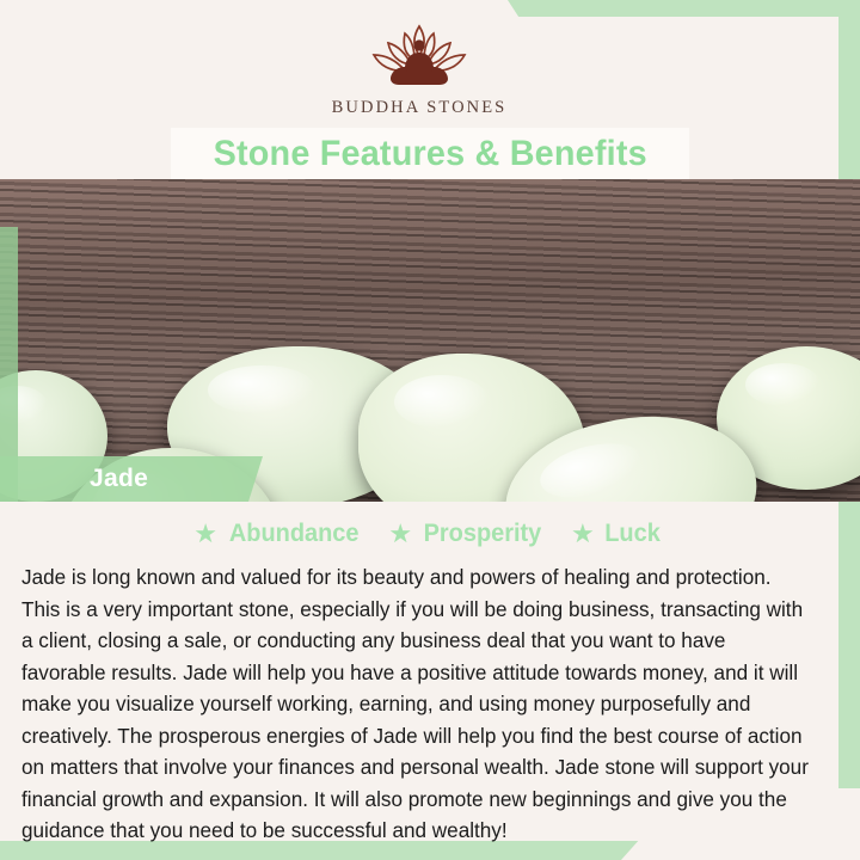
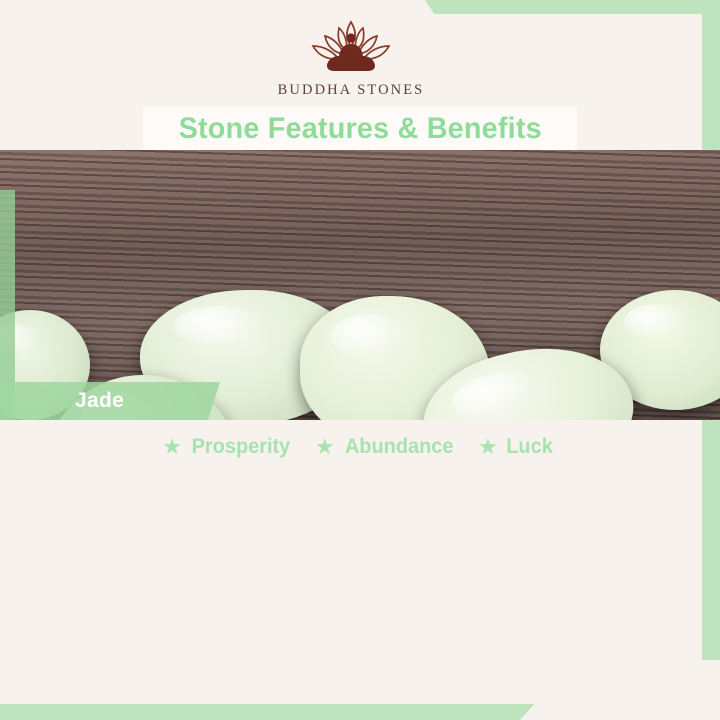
  BUDDHA STONES
  Stone Features & Benefits
  Jade
  ★
- Abundance
+ Prosperity
  ★
- Prosperity
+ Abundance
  ★
  Luck
- Jade is long known and valued for its beauty and powers of healing and protection. This is a very important stone, especially if you will be doing business, transacting with a client, closing a sale, or conducting any business deal that you want to have favorable results. Jade will help you have a positive attitude towards money, and it will make you visualize yourself working, earning, and using money purposefully and creatively. The prosperous energies of Jade will help you find the best course of action on matters that involve your finances and personal wealth. Jade stone will support your financial growth and expansion. It will also promote new beginnings and give you the guidance that you need to be successful and wealthy!
